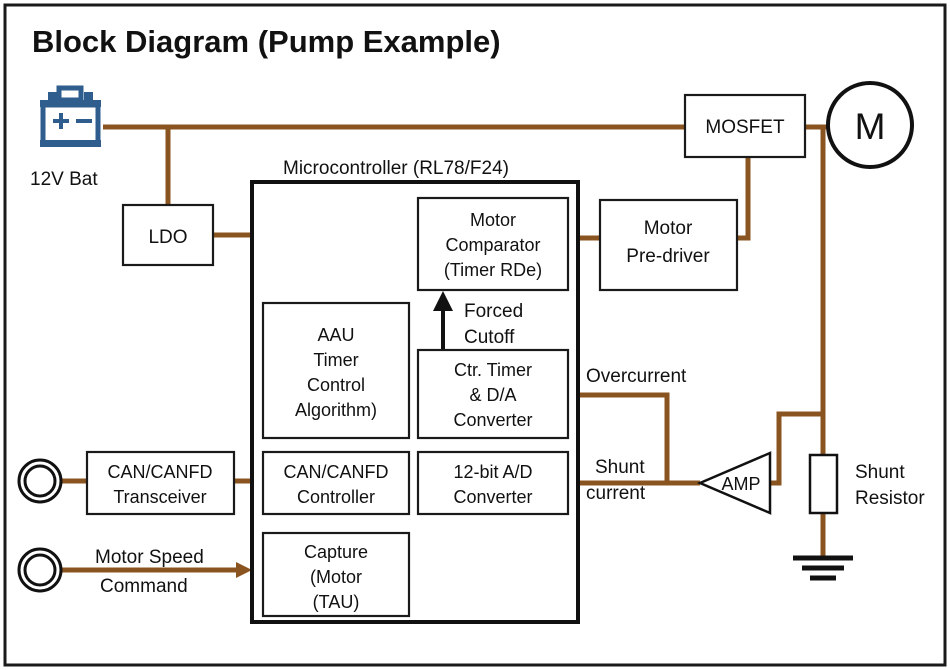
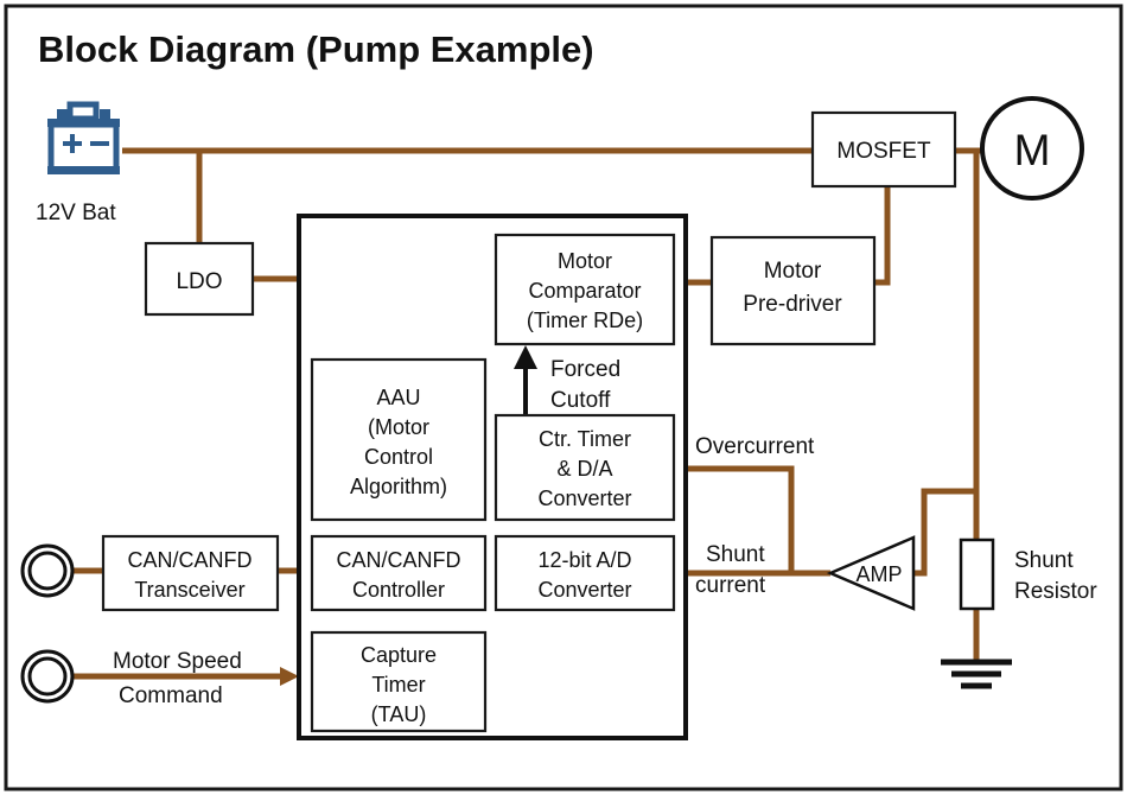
  Block Diagram (Pump Example)
  12V Bat
  LDO
- Microcontroller (RL78/F24)
  Motor
  Comparator
  (Timer RDe)
  Forced
  Cutoff
  AAU
- Timer
+ (Motor
  Control
  Algorithm)
  Ctr. Timer
  & D/A
  Converter
  CAN/CANFD
  Controller
  12-bit A/D
  Converter
  Capture
- (Motor
+ Timer
  (TAU)
  MOSFET
  M
  Motor
  Pre-driver
  Overcurrent
  Shunt
  current
  AMP
  Shunt
  Resistor
  CAN/CANFD
  Transceiver
  Motor Speed
  Command
